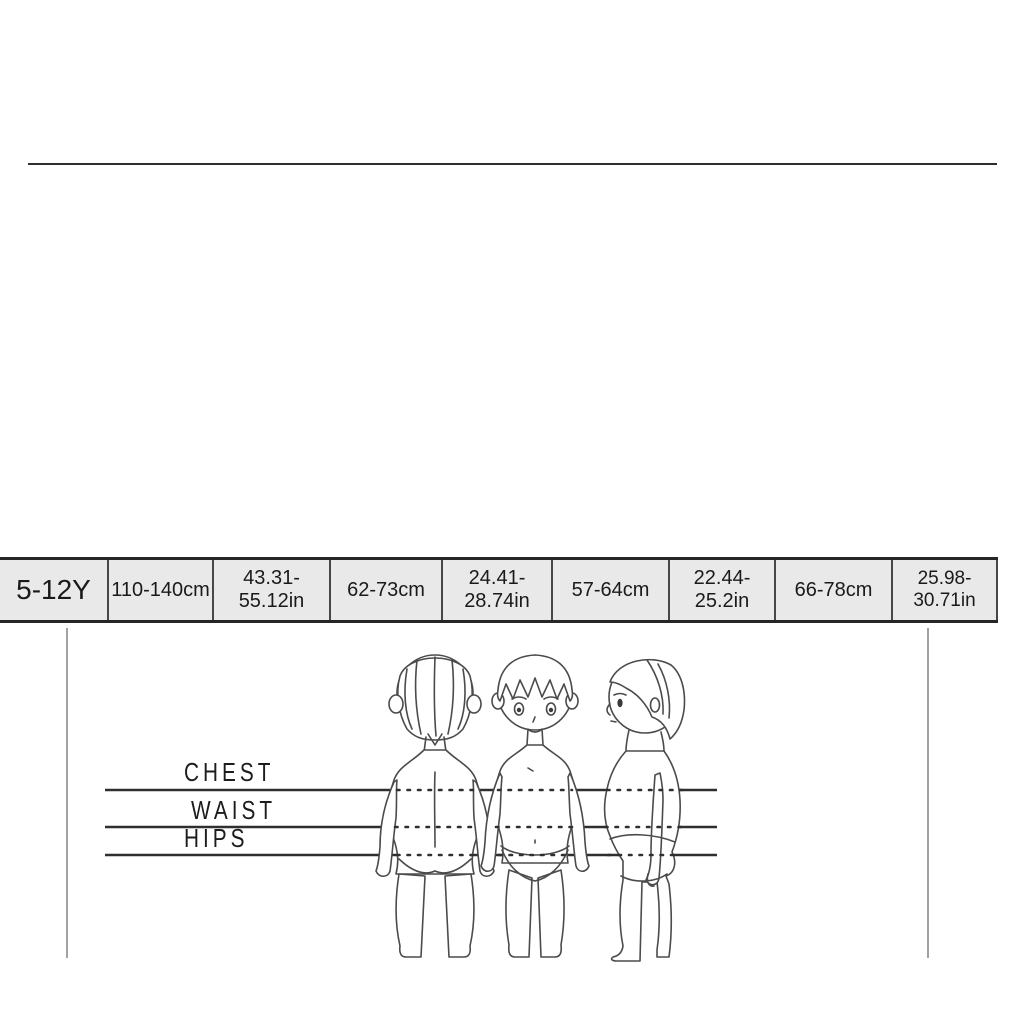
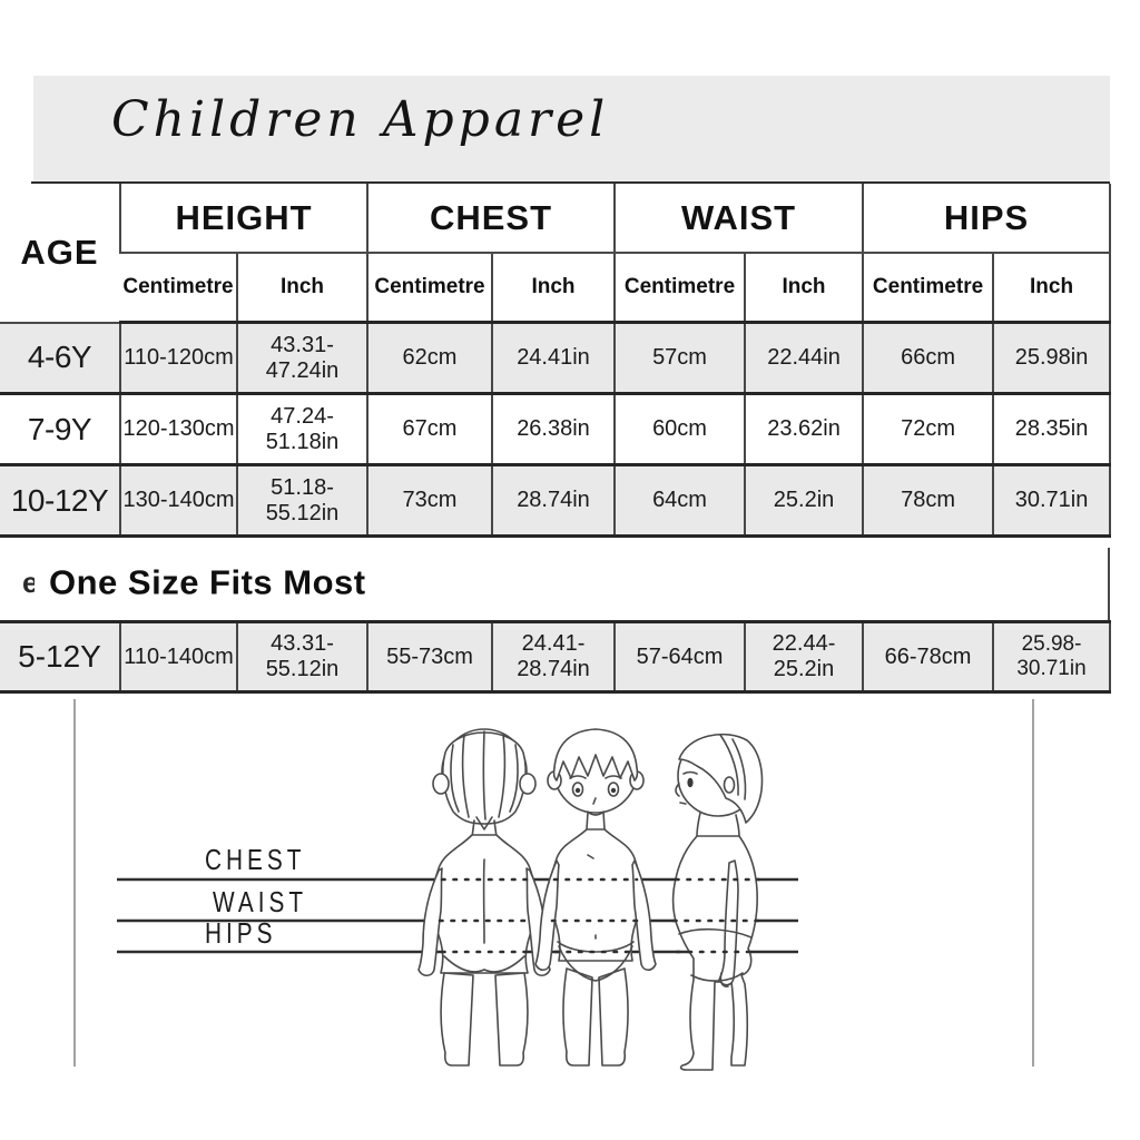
+ Children Apparel
+ AGE	HEIGHT	CHEST	WAIST	HIPS
+ Centimetre	Inch	Centimetre	Inch	Centimetre	Inch	Centimetre	Inch
+ 4-6Y	110-120cm	43.31-47.24in	62cm	24.41in	57cm	22.44in	66cm	25.98in
+ 7-9Y	120-130cm	47.24-51.18in	67cm	26.38in	60cm	23.62in	72cm	28.35in
+ 10-12Y	130-140cm	51.18-55.12in	73cm	28.74in	64cm	25.2in	78cm	30.71in
+ e
+ One Size Fits Most
- 5-12Y	110-140cm	43.31-55.12in	62-73cm	24.41-28.74in	57-64cm	22.44-25.2in	66-78cm	25.98-30.71in
+ 5-12Y	110-140cm	43.31-55.12in	55-73cm	24.41-28.74in	57-64cm	22.44-25.2in	66-78cm	25.98-30.71in
  CHEST
  WAIST
  HIPS
